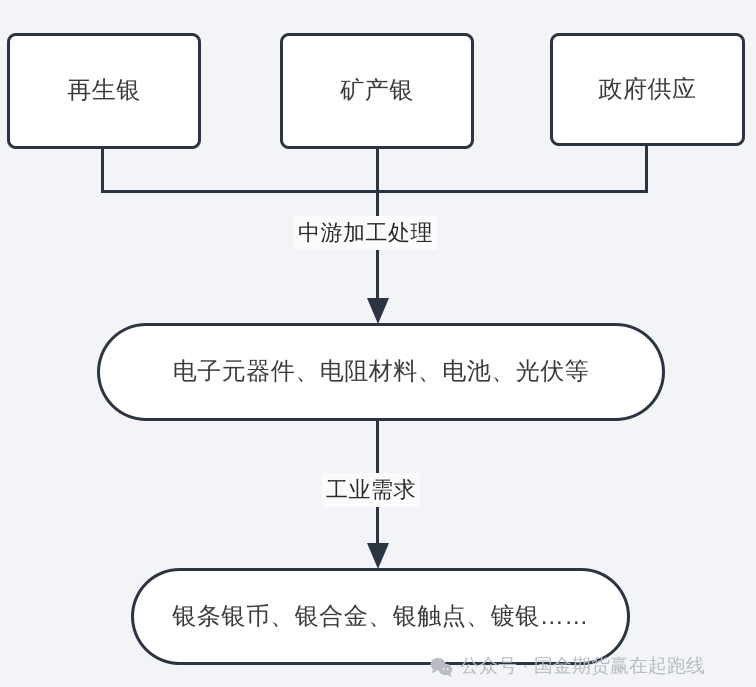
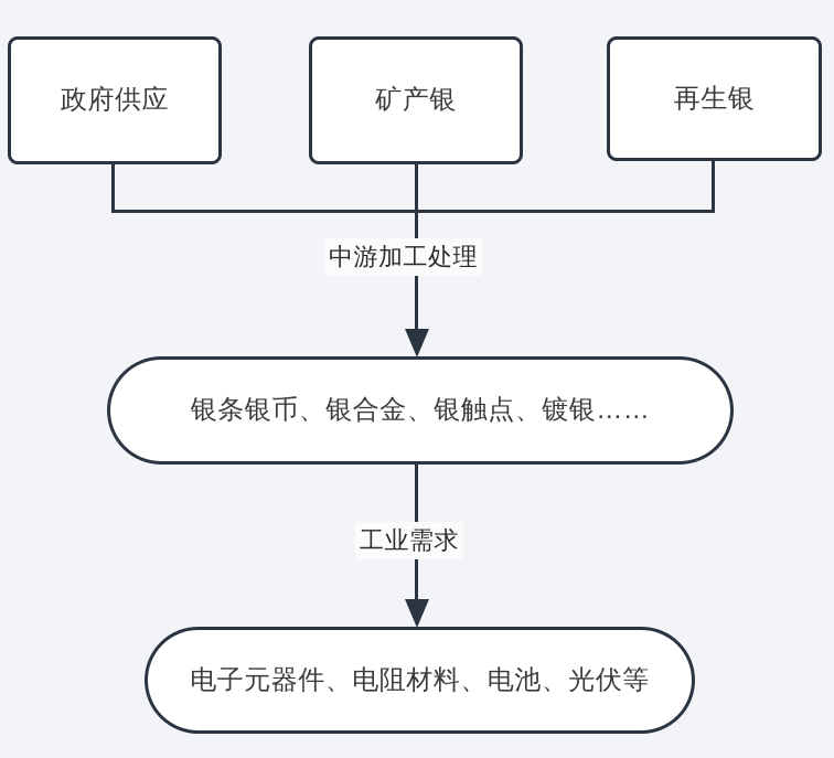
- 再生银
+ 政府供应
  矿产银
- 政府供应
+ 再生银
  中游加工处理
- 电子元器件、电阻材料、电池、光伏等
+ 银条银币、银合金、银触点、镀银……
  工业需求
- 银条银币、银合金、银触点、镀银……
+ 电子元器件、电阻材料、电池、光伏等
- 公众号 · 国金期货赢在起跑线
